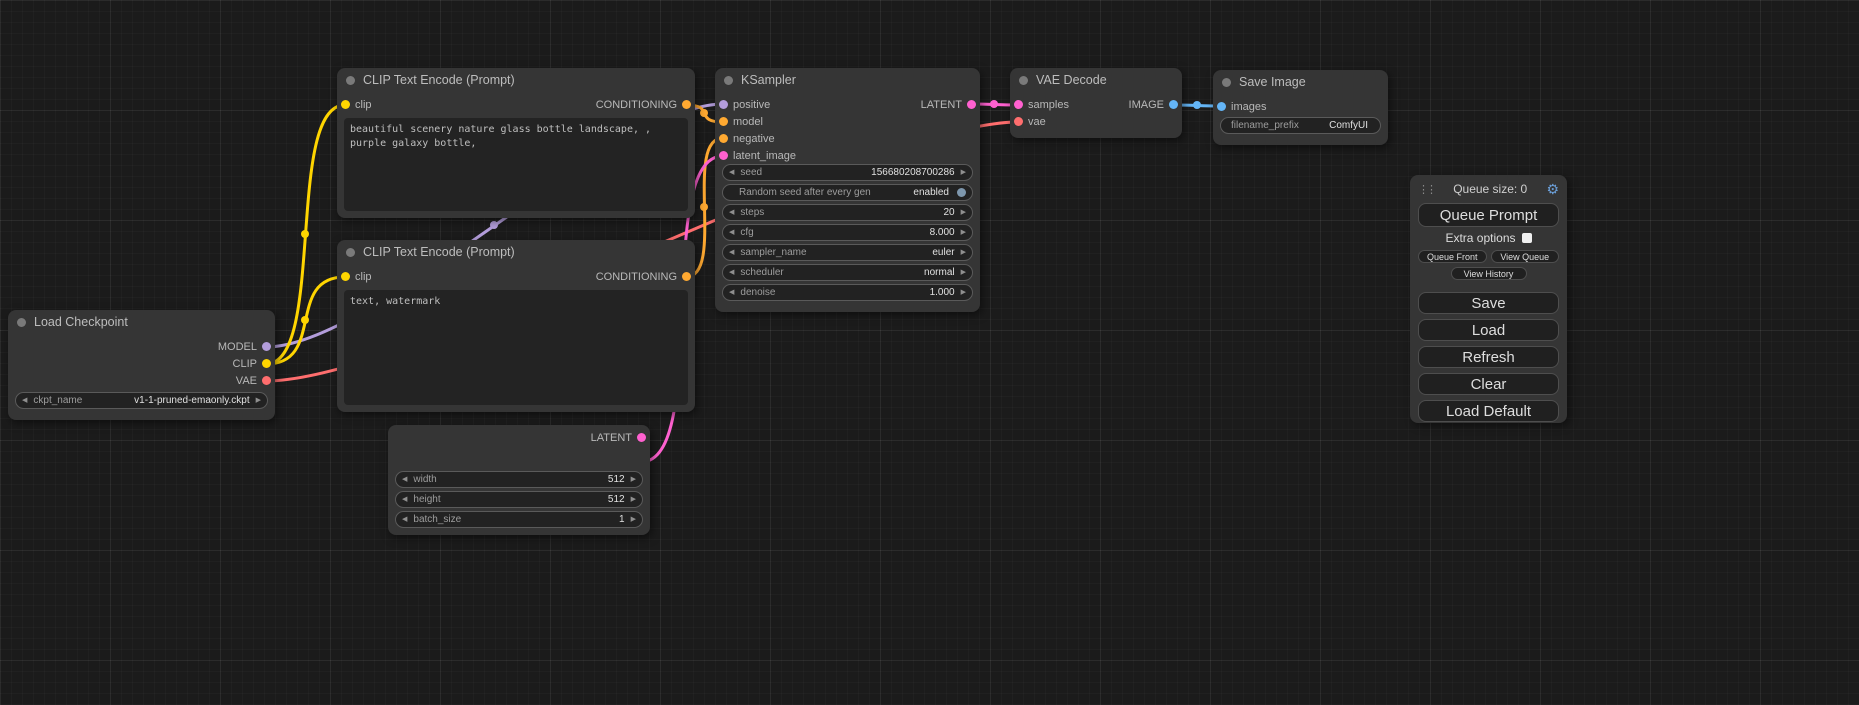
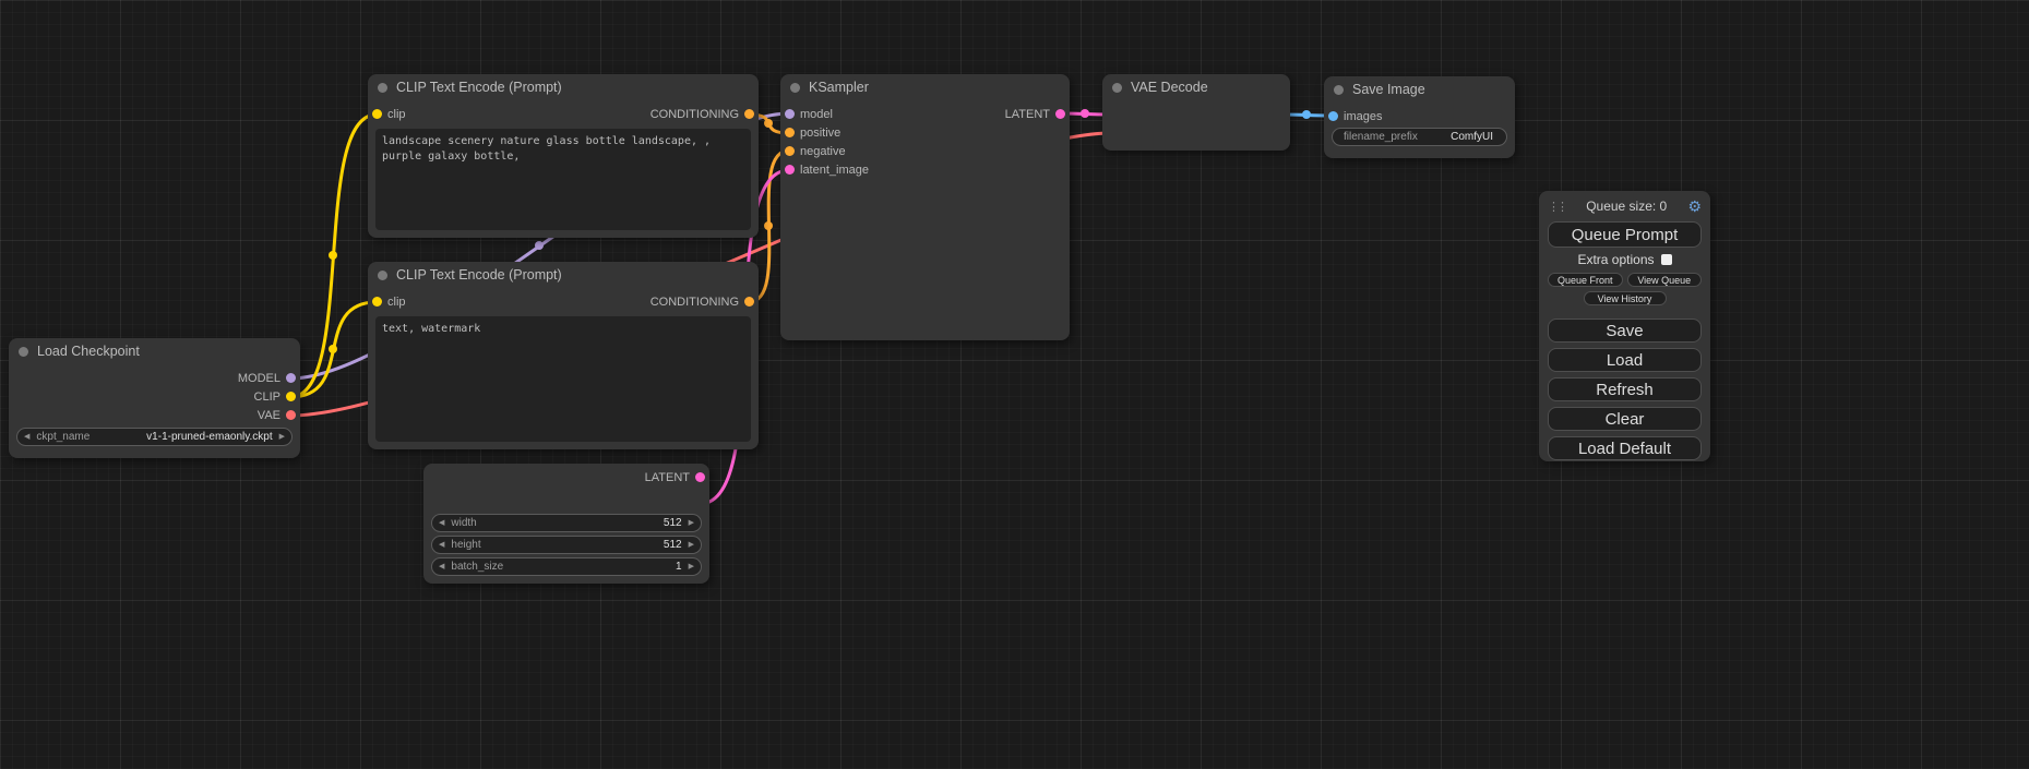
  Load Checkpoint
  MODEL
  CLIP
  VAE
  ckpt_name
  v1-1-pruned-emaonly.ckpt
  CLIP Text Encode (Prompt)
  clip
  CONDITIONING
- beautiful scenery nature glass bottle landscape, , purple galaxy bottle,
+ landscape scenery nature glass bottle landscape, , purple galaxy bottle,
  CLIP Text Encode (Prompt)
  clip
  CONDITIONING
  text, watermark
  LATENT
  width
  512
  height
  512
  batch_size
  1
  KSampler
- positive
+ model
  LATENT
- model
+ positive
  negative
  latent_image
- seed
- 156680208700286
- Random seed after every gen
- enabled
- steps
- 20
- cfg
- 8.000
- sampler_name
- euler
- scheduler
- normal
- denoise
- 1.000
  VAE Decode
- samples
- IMAGE
- vae
  Save Image
  images
  filename_prefix
  ComfyUI
  ⋮⋮
  Queue size: 0
  ⚙
  Queue Prompt
  Extra options
  Queue Front
  View Queue
  View History
  Save
  Load
  Refresh
  Clear
  Load Default
